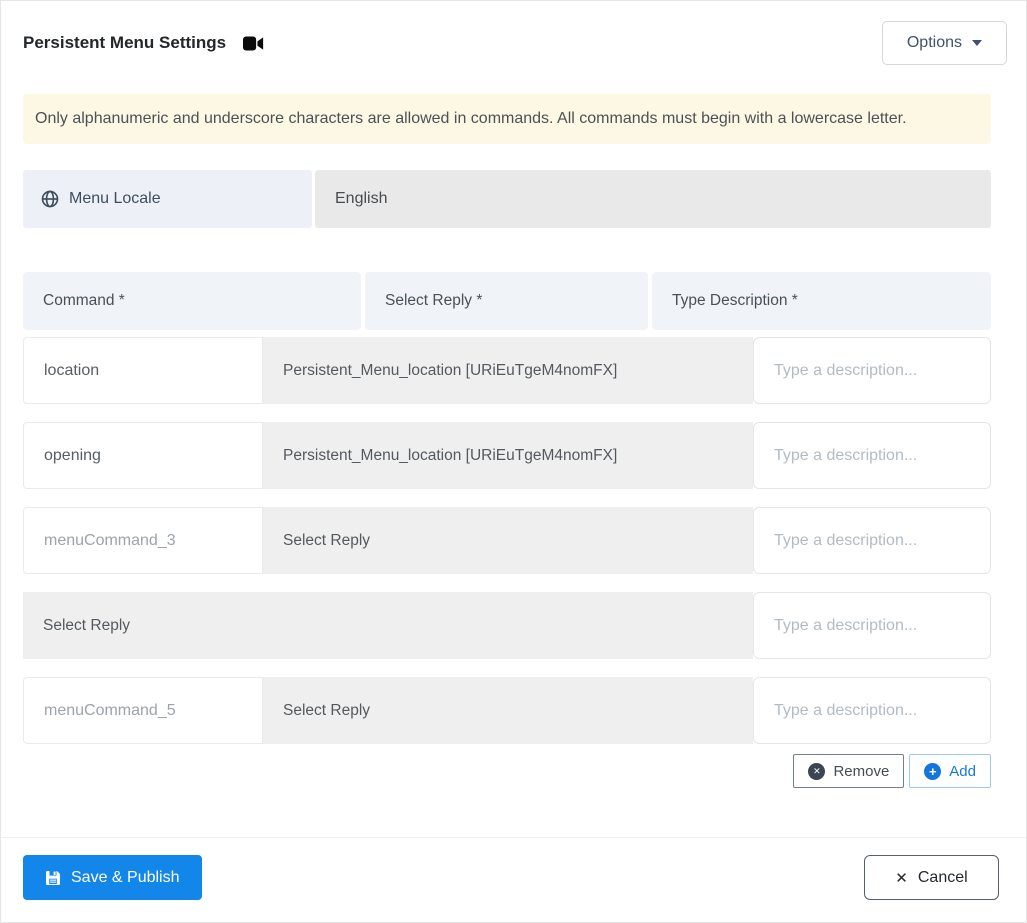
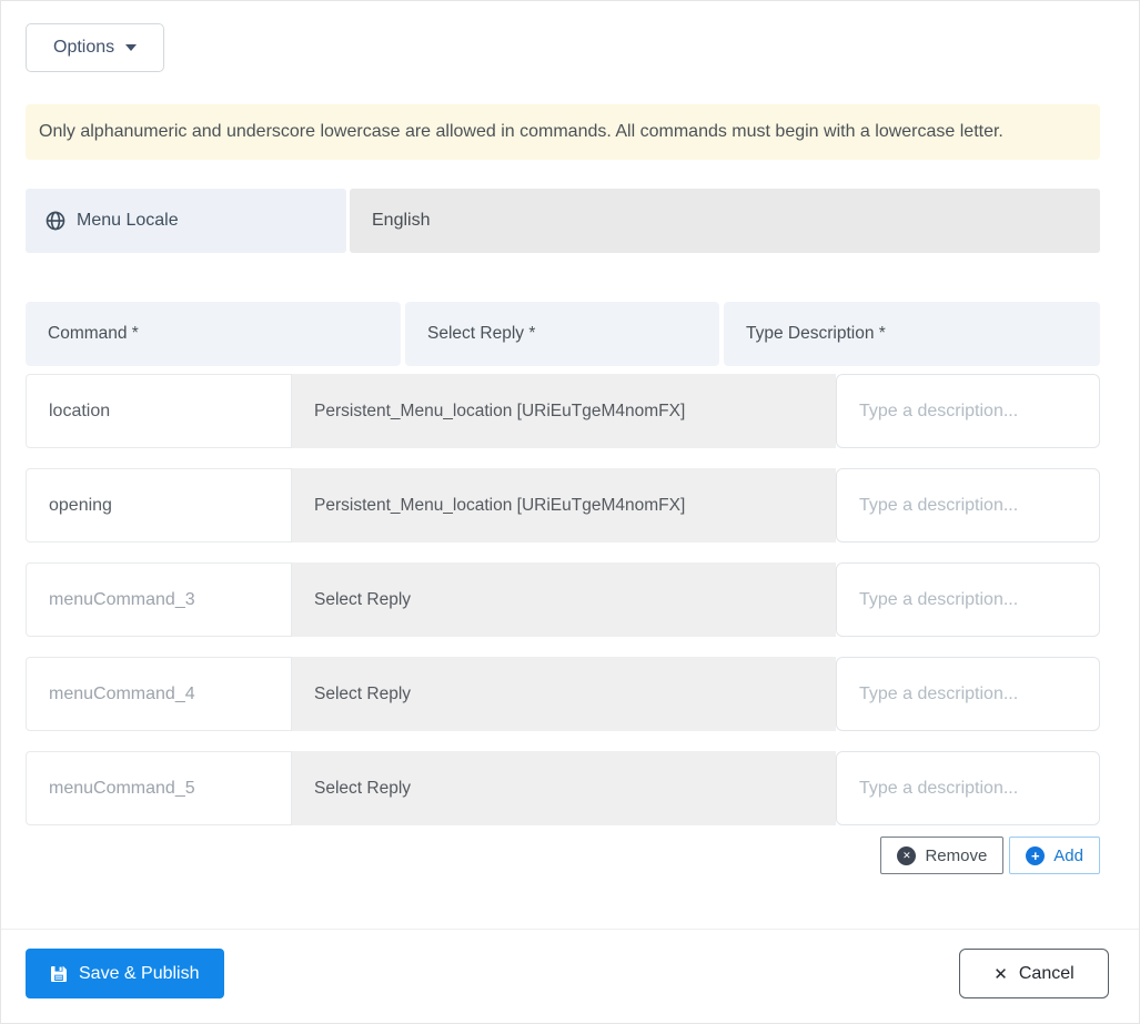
- Persistent Menu Settings
  Options
- Only alphanumeric and underscore characters are allowed in commands. All commands must begin with a lowercase letter.
+ Only alphanumeric and underscore lowercase are allowed in commands. All commands must begin with a lowercase letter.
  Menu Locale
  English
  Command *
  Select Reply *
  Type Description *
  location
  Persistent_Menu_location [URiEuTgeM4nomFX]
  Type a description...
  opening
  Persistent_Menu_location [URiEuTgeM4nomFX]
  Type a description...
  menuCommand_3
  Select Reply
  Type a description...
+ menuCommand_4
  Select Reply
  Type a description...
  menuCommand_5
  Select Reply
  Type a description...
  ✕
  Remove
  +
  Add
  Save & Publish
  ✕
  Cancel
